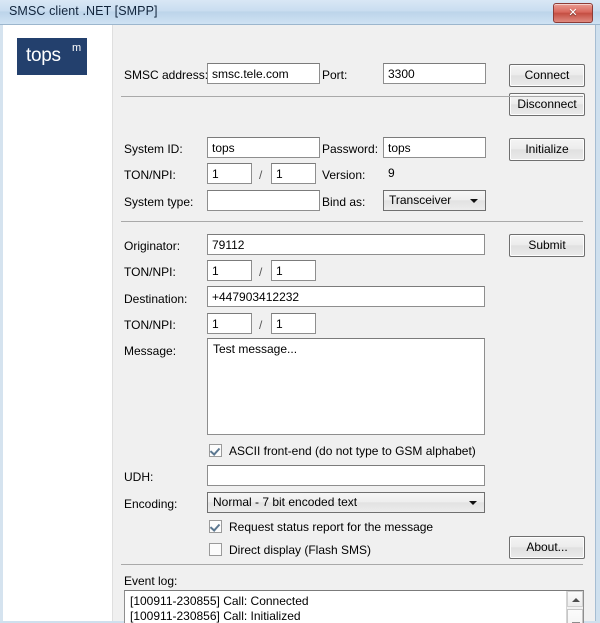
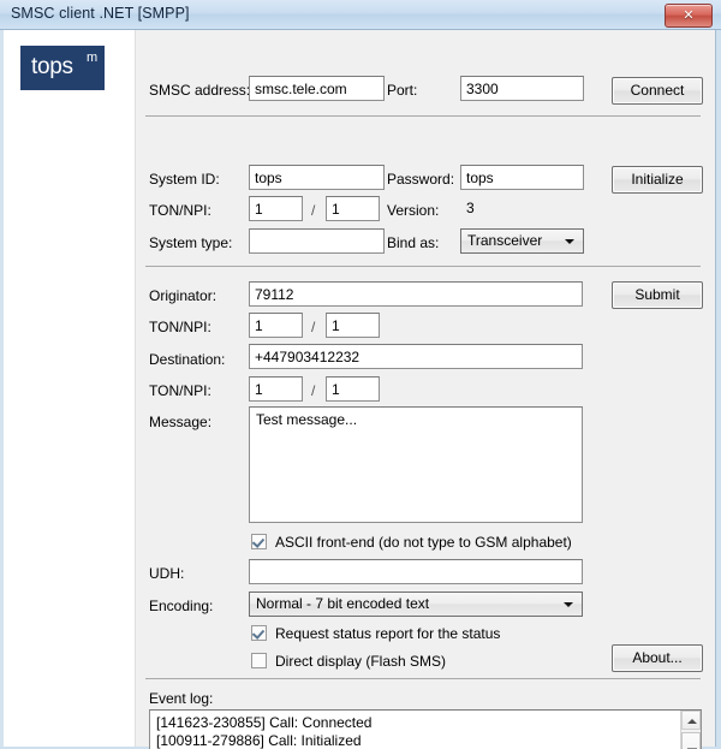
  SMSC client .NET [SMPP]
  ✕
  tops
  m
  SMSC address
  smsc.tele.com
  Port:
  3300
  Connect
- Disconnect
  System ID:
  tops
  Password:
  tops
  Initialize
  TON/NPI:
  1
  /
  1
  Version:
- 9
+ 3
  System type:
  Bind as:
  Transceiver
  Originator:
  79112
  Submit
  TON/NPI:
  1
  /
  1
  Destination:
  +447903412232
  TON/NPI:
  1
  /
  1
  Message:
  Test message...
  ASCII front-end (do not type to GSM alphabet)
  UDH:
  Encoding:
  Normal - 7 bit encoded text
- Request status report for the message
+ Request status report for the status
  Direct display (Flash SMS)
  About...
  Event log:
- [100911-230855] Call: Connected
+ [141623-230855] Call: Connected
- [100911-230856] Call: Initialized
+ [100911-279886] Call: Initialized
